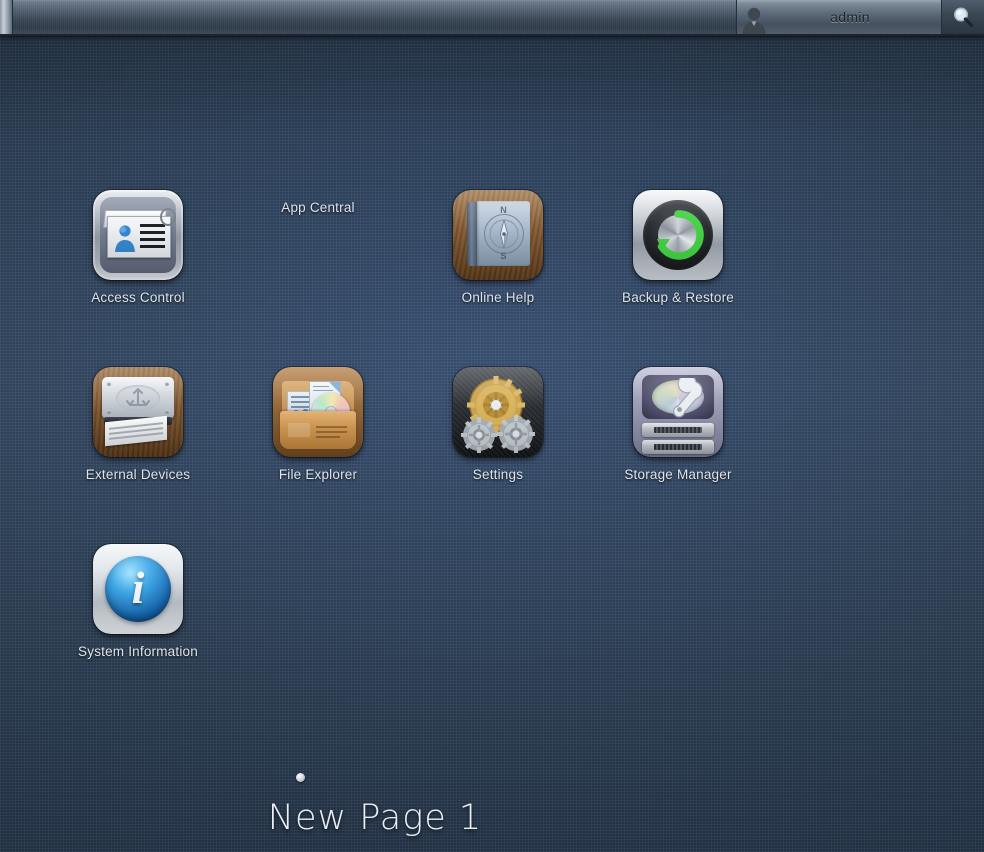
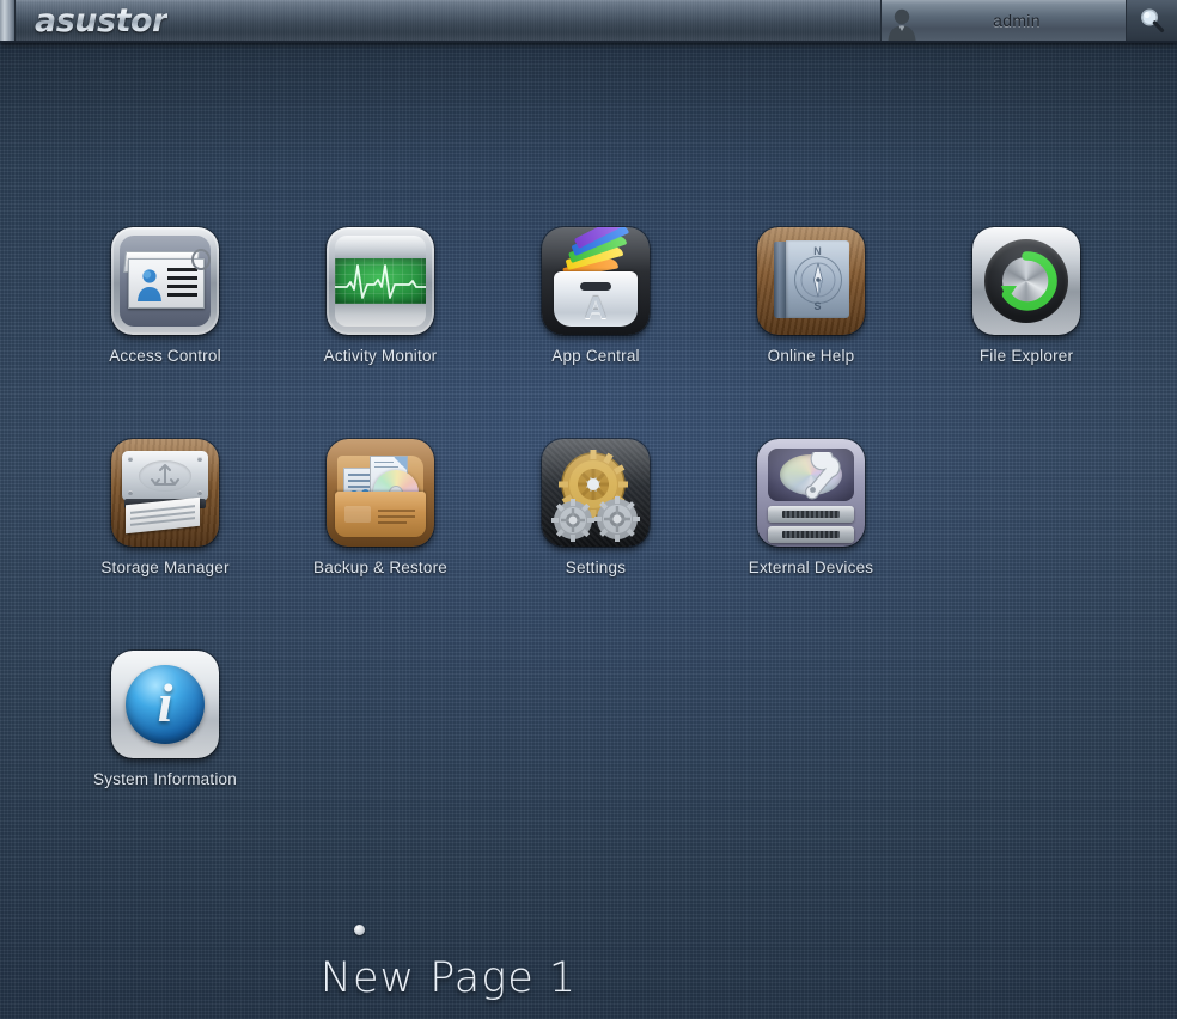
+ asustor
  admin
  Access Control
+ Activity Monitor
+ A
  App Central
  Online Help
- Backup & Restore
+ File Explorer
- External Devices
+ Storage Manager
- File Explorer
+ Backup & Restore
  Settings
- Storage Manager
+ External Devices
  System Information
  New Page 1
